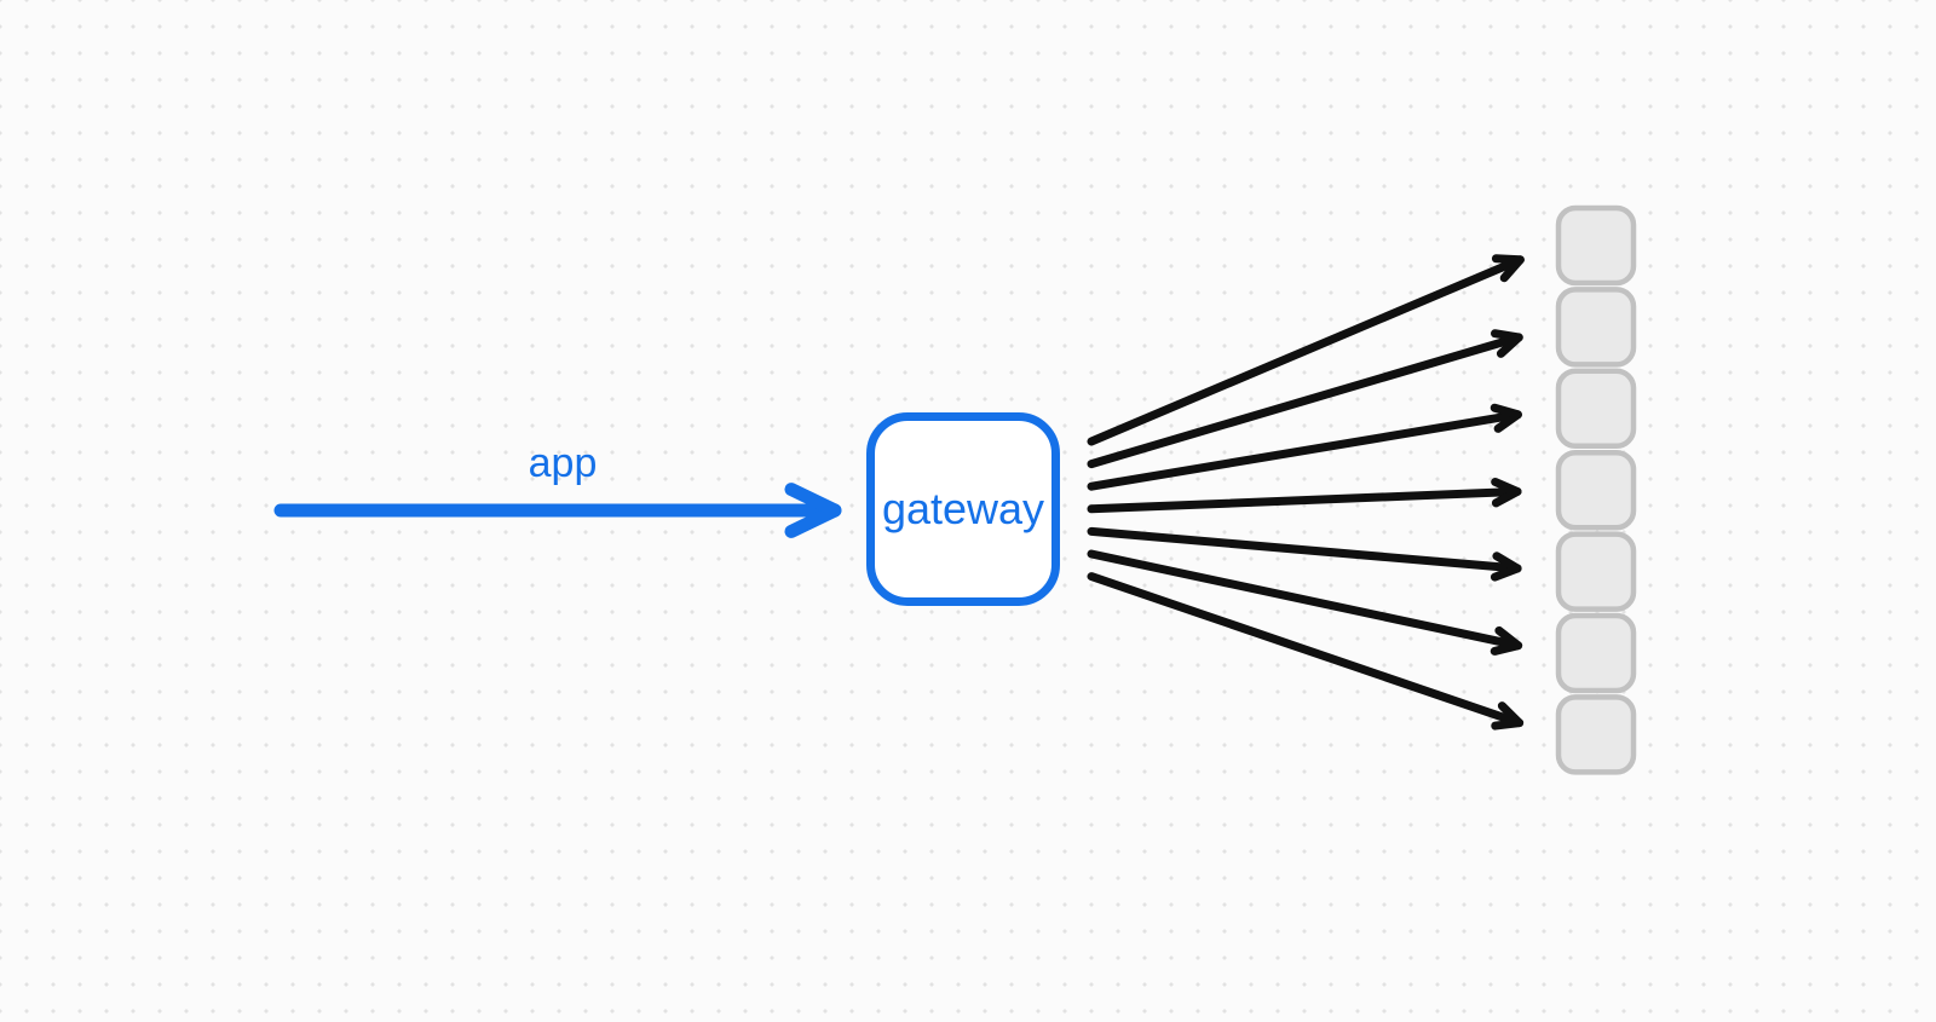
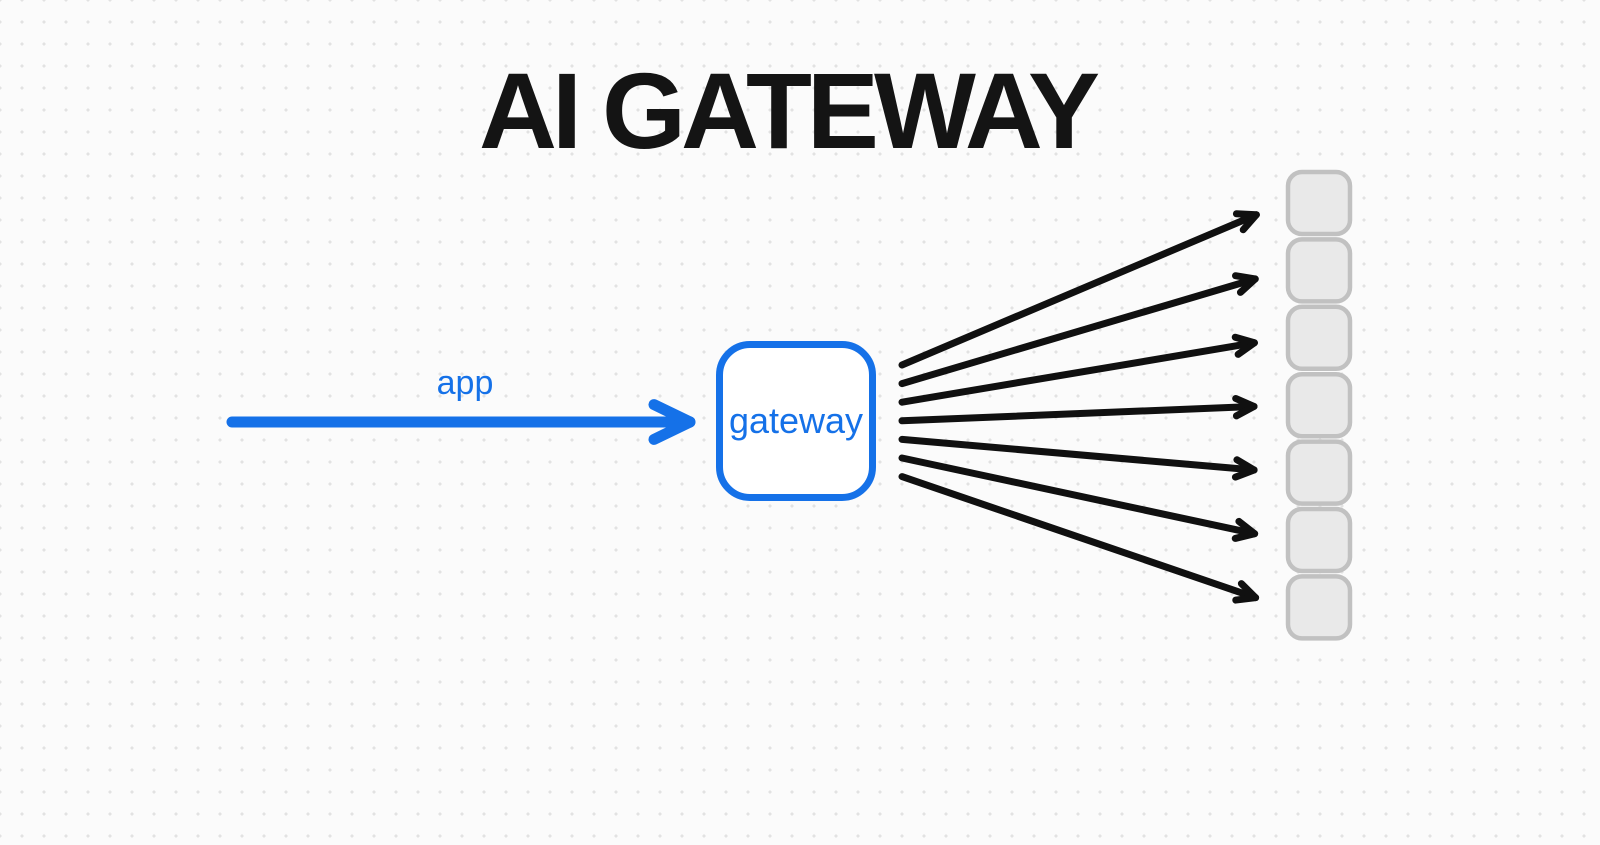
+ AI GATEWAY
  app
  gateway
